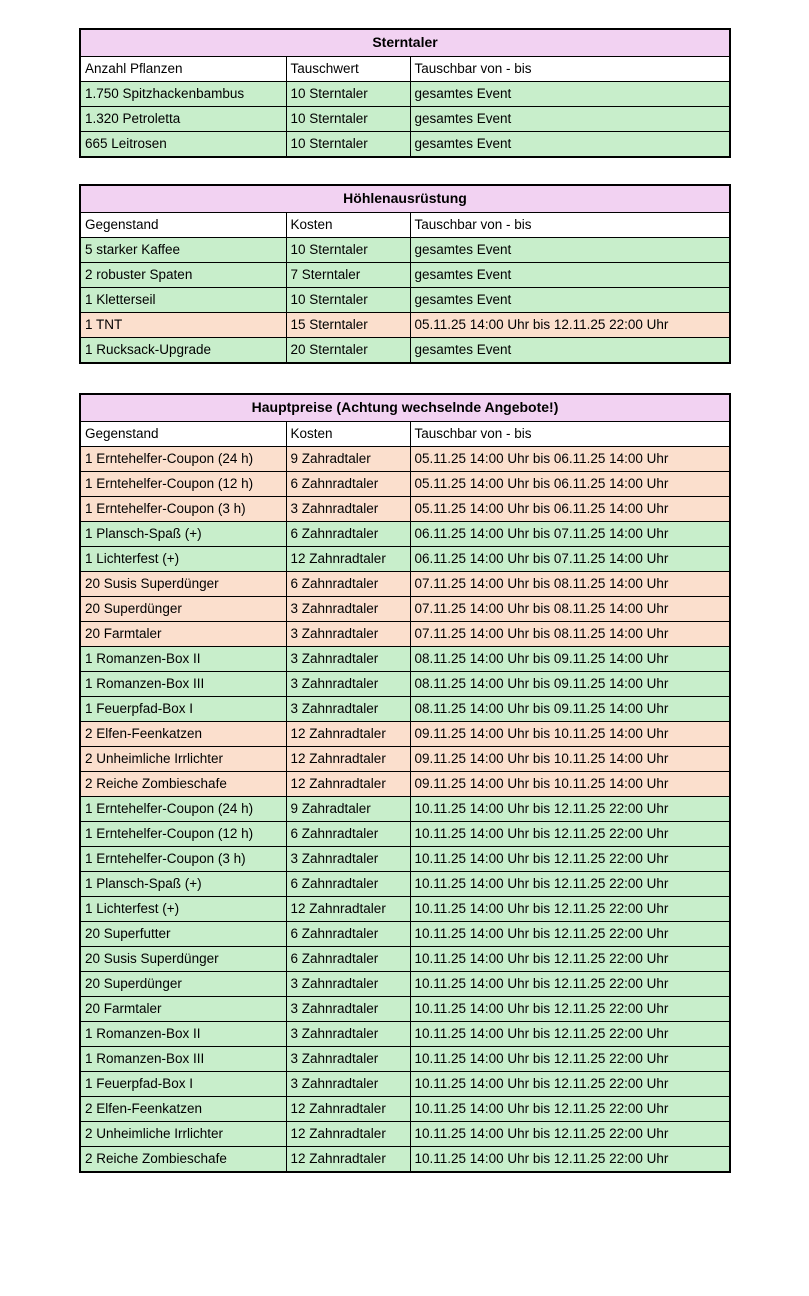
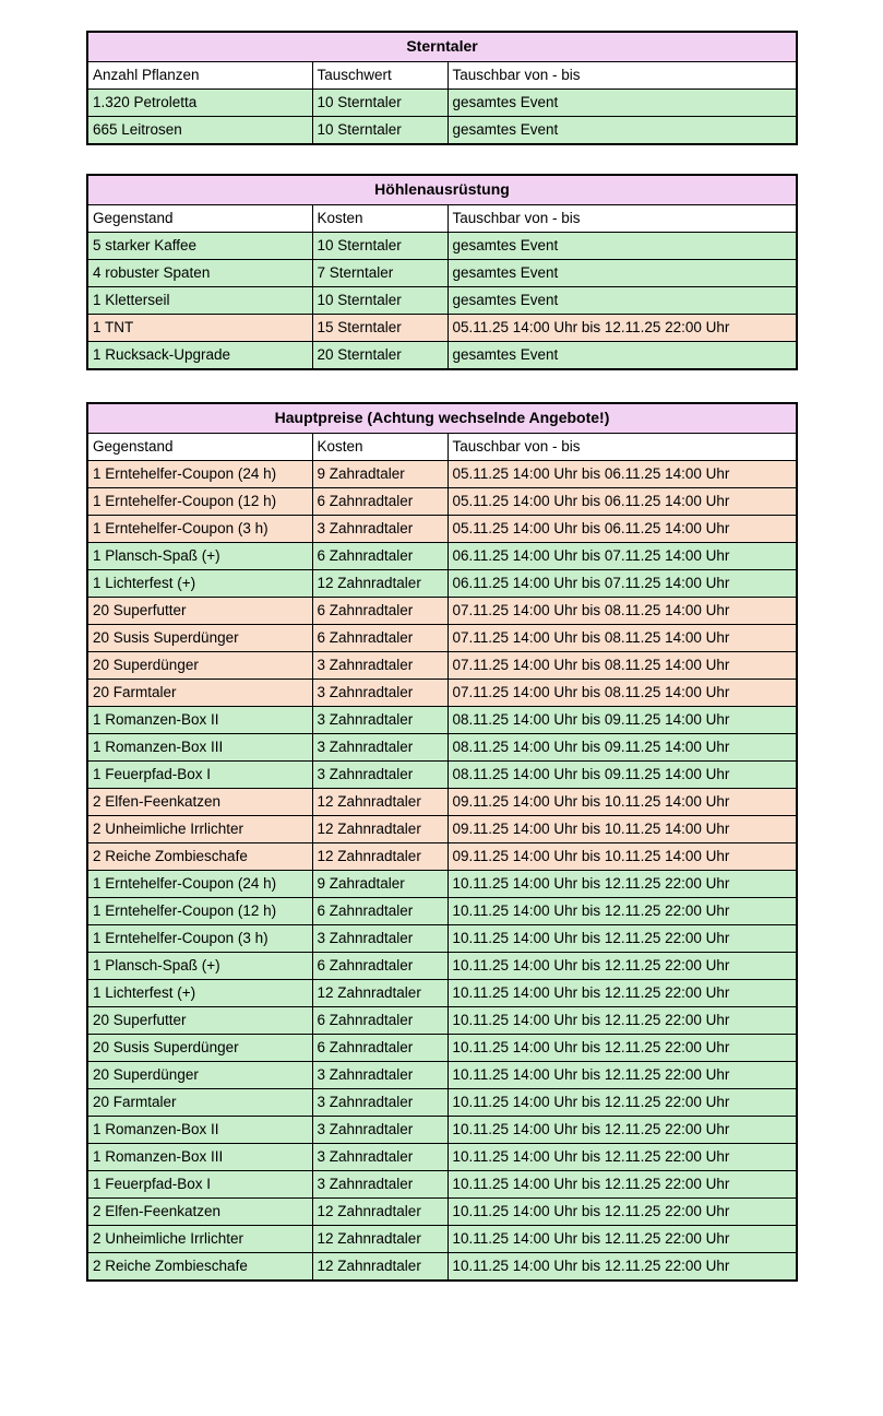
  Sterntaler
  Anzahl Pflanzen	Tauschwert	Tauschbar von - bis
- 1.750 Spitzhackenbambus	10 Sterntaler	gesamtes Event
  1.320 Petroletta	10 Sterntaler	gesamtes Event
  665 Leitrosen	10 Sterntaler	gesamtes Event
  Höhlenausrüstung
  Gegenstand	Kosten	Tauschbar von - bis
  5 starker Kaffee	10 Sterntaler	gesamtes Event
- 2 robuster Spaten	7 Sterntaler	gesamtes Event
+ 4 robuster Spaten	7 Sterntaler	gesamtes Event
  1 Kletterseil	10 Sterntaler	gesamtes Event
  1 TNT	15 Sterntaler	05.11.25 14:00 Uhr bis 12.11.25 22:00 Uhr
  1 Rucksack-Upgrade	20 Sterntaler	gesamtes Event
  Hauptpreise (Achtung wechselnde Angebote!)
  Gegenstand	Kosten	Tauschbar von - bis
  1 Erntehelfer-Coupon (24 h)	9 Zahradtaler	05.11.25 14:00 Uhr bis 06.11.25 14:00 Uhr
  1 Erntehelfer-Coupon (12 h)	6 Zahnradtaler	05.11.25 14:00 Uhr bis 06.11.25 14:00 Uhr
  1 Erntehelfer-Coupon (3 h)	3 Zahnradtaler	05.11.25 14:00 Uhr bis 06.11.25 14:00 Uhr
  1 Plansch-Spaß (+)	6 Zahnradtaler	06.11.25 14:00 Uhr bis 07.11.25 14:00 Uhr
  1 Lichterfest (+)	12 Zahnradtaler	06.11.25 14:00 Uhr bis 07.11.25 14:00 Uhr
+ 20 Superfutter	6 Zahnradtaler	07.11.25 14:00 Uhr bis 08.11.25 14:00 Uhr
  20 Susis Superdünger	6 Zahnradtaler	07.11.25 14:00 Uhr bis 08.11.25 14:00 Uhr
  20 Superdünger	3 Zahnradtaler	07.11.25 14:00 Uhr bis 08.11.25 14:00 Uhr
  20 Farmtaler	3 Zahnradtaler	07.11.25 14:00 Uhr bis 08.11.25 14:00 Uhr
  1 Romanzen-Box II	3 Zahnradtaler	08.11.25 14:00 Uhr bis 09.11.25 14:00 Uhr
  1 Romanzen-Box III	3 Zahnradtaler	08.11.25 14:00 Uhr bis 09.11.25 14:00 Uhr
  1 Feuerpfad-Box I	3 Zahnradtaler	08.11.25 14:00 Uhr bis 09.11.25 14:00 Uhr
  2 Elfen-Feenkatzen	12 Zahnradtaler	09.11.25 14:00 Uhr bis 10.11.25 14:00 Uhr
  2 Unheimliche Irrlichter	12 Zahnradtaler	09.11.25 14:00 Uhr bis 10.11.25 14:00 Uhr
  2 Reiche Zombieschafe	12 Zahnradtaler	09.11.25 14:00 Uhr bis 10.11.25 14:00 Uhr
  1 Erntehelfer-Coupon (24 h)	9 Zahradtaler	10.11.25 14:00 Uhr bis 12.11.25 22:00 Uhr
  1 Erntehelfer-Coupon (12 h)	6 Zahnradtaler	10.11.25 14:00 Uhr bis 12.11.25 22:00 Uhr
  1 Erntehelfer-Coupon (3 h)	3 Zahnradtaler	10.11.25 14:00 Uhr bis 12.11.25 22:00 Uhr
  1 Plansch-Spaß (+)	6 Zahnradtaler	10.11.25 14:00 Uhr bis 12.11.25 22:00 Uhr
  1 Lichterfest (+)	12 Zahnradtaler	10.11.25 14:00 Uhr bis 12.11.25 22:00 Uhr
  20 Superfutter	6 Zahnradtaler	10.11.25 14:00 Uhr bis 12.11.25 22:00 Uhr
  20 Susis Superdünger	6 Zahnradtaler	10.11.25 14:00 Uhr bis 12.11.25 22:00 Uhr
  20 Superdünger	3 Zahnradtaler	10.11.25 14:00 Uhr bis 12.11.25 22:00 Uhr
  20 Farmtaler	3 Zahnradtaler	10.11.25 14:00 Uhr bis 12.11.25 22:00 Uhr
  1 Romanzen-Box II	3 Zahnradtaler	10.11.25 14:00 Uhr bis 12.11.25 22:00 Uhr
  1 Romanzen-Box III	3 Zahnradtaler	10.11.25 14:00 Uhr bis 12.11.25 22:00 Uhr
  1 Feuerpfad-Box I	3 Zahnradtaler	10.11.25 14:00 Uhr bis 12.11.25 22:00 Uhr
  2 Elfen-Feenkatzen	12 Zahnradtaler	10.11.25 14:00 Uhr bis 12.11.25 22:00 Uhr
  2 Unheimliche Irrlichter	12 Zahnradtaler	10.11.25 14:00 Uhr bis 12.11.25 22:00 Uhr
  2 Reiche Zombieschafe	12 Zahnradtaler	10.11.25 14:00 Uhr bis 12.11.25 22:00 Uhr
